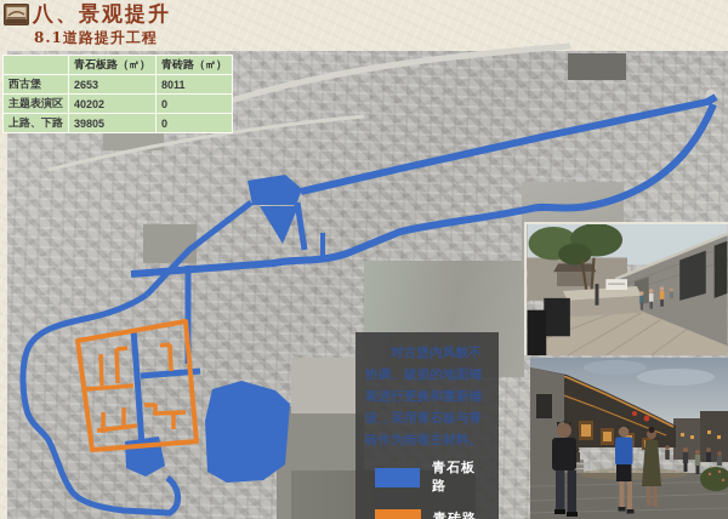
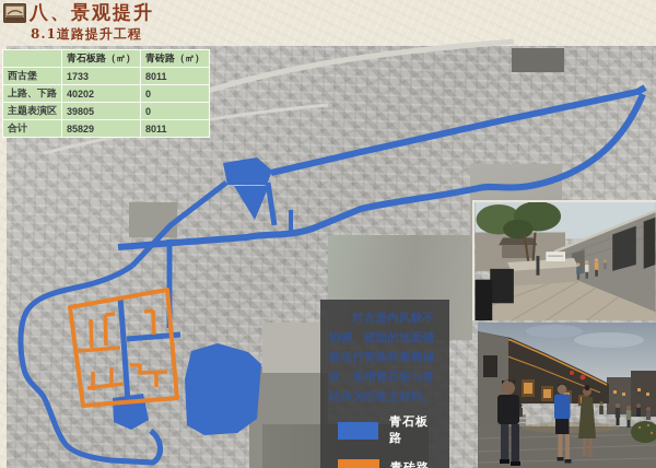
  八、景观提升
  8.1道路提升工程
  	青石板路（㎡）	青砖路（㎡）
- 西古堡	2653	8011
+ 西古堡	1733	8011
- 主题表演区	40202	0
+ 上路、下路	40202	0
- 上路、下路	39805	0
+ 主题表演区	39805	0
+ 合计	85829	8011
  对古堡内风貌不协调、破损的地面铺装进行更换和重新铺设，采用青石板与青砖作为街巷主材料。
  青石板路
